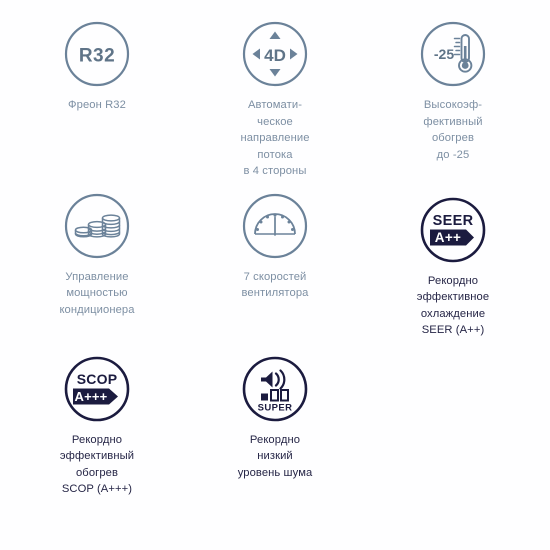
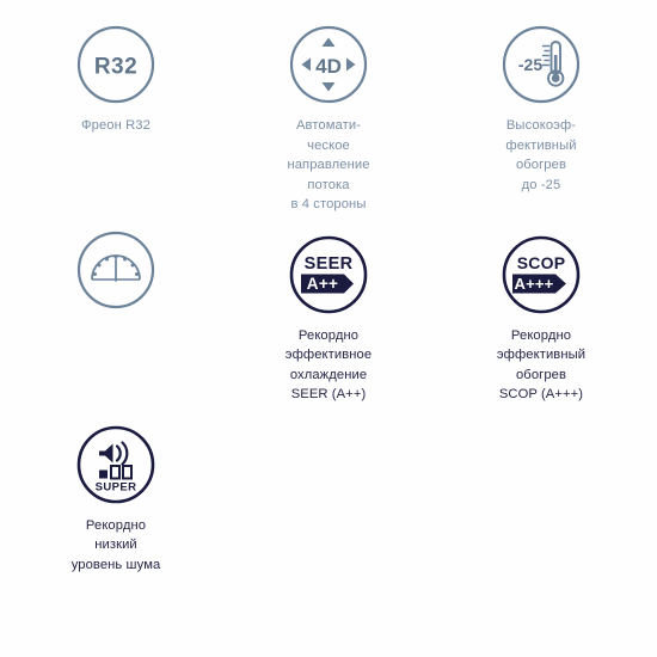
  R32
  Фреон R32
  4D
  Автомати-
  ческое
  направление
  потока
  в 4 стороны
  -25
  Высокоэф-
  фективный
  обогрев
  до -25
- Управление
- мощностью
- кондиционера
- 7 скоростей
- вентилятора
  SEER
  A++
  Рекордно
  эффективное
  охлаждение
  SEER (А++)
  SCOP
  A+++
  Рекордно
  эффективный
  обогрев
  SCOP (А+++)
  SUPER
  Рекордно
  низкий
  уровень шума
